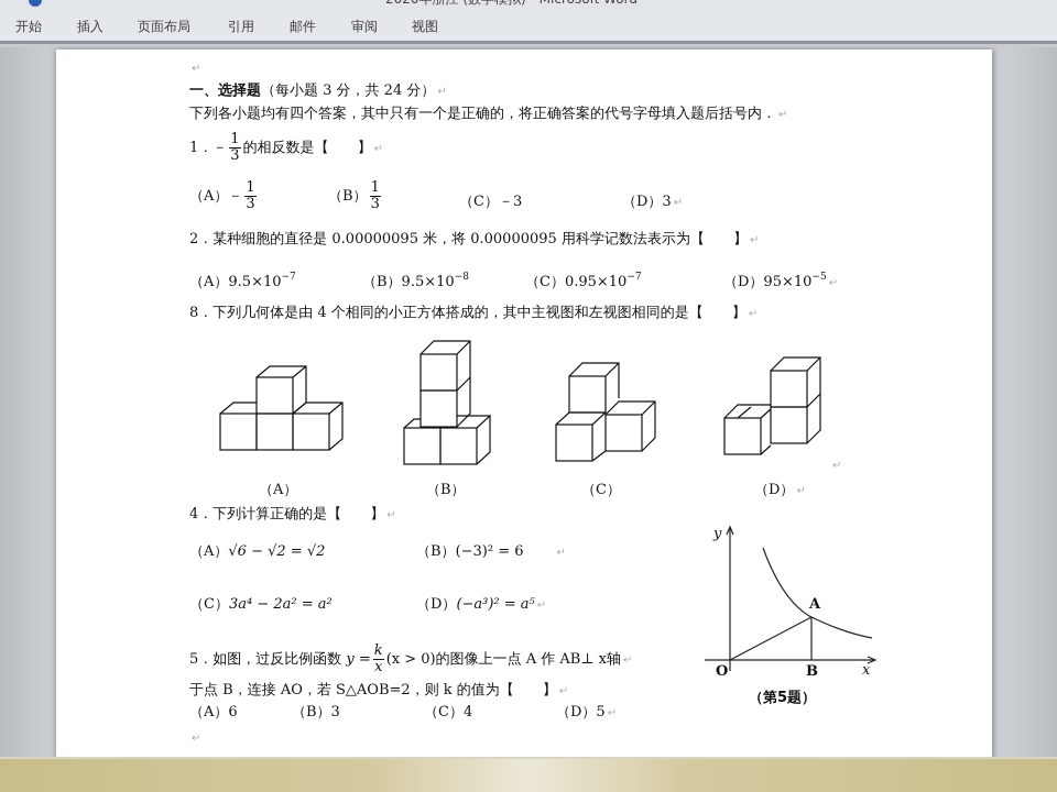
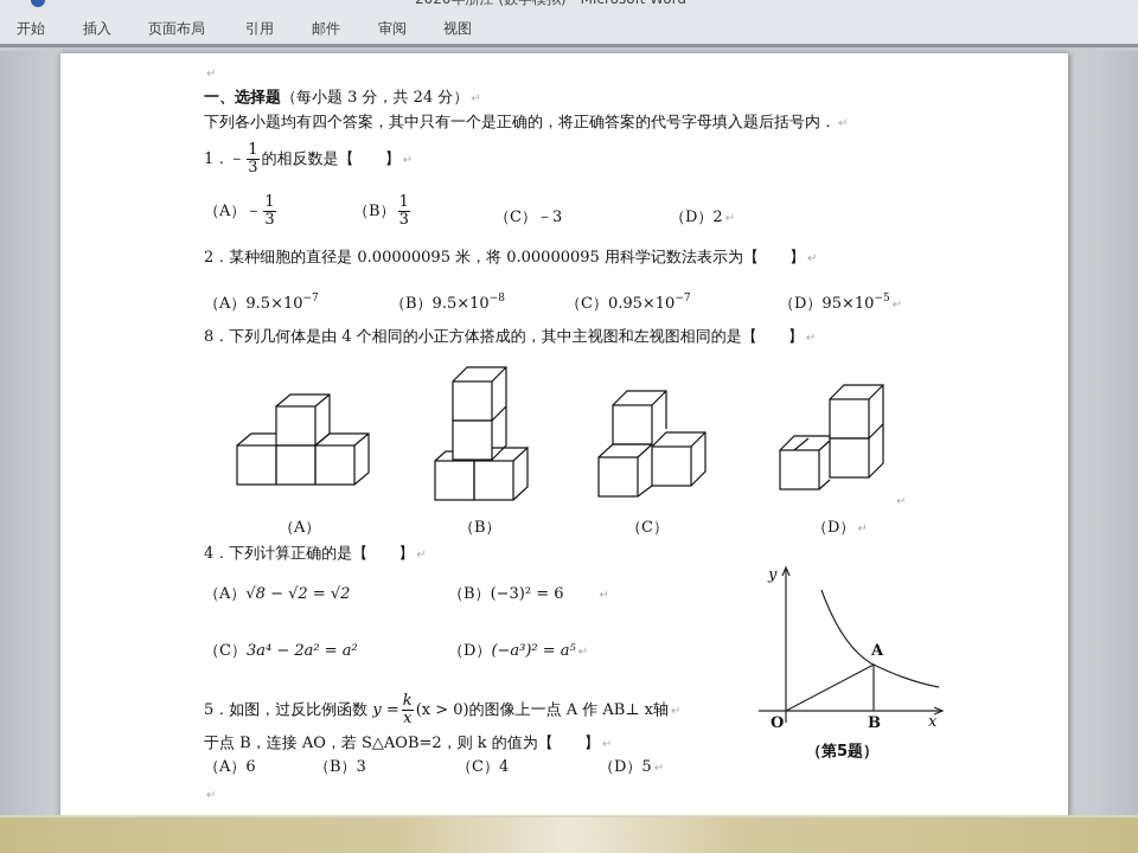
  开始
  插入
  页面布局
  引用
  邮件
  审阅
  视图
  ↵
  一、选择题（每小题 3 分，共 24 分） ↵
  下列各小题均有四个答案，其中只有一个是正确的，将正确答案的代号字母填入题后括号内． ↵
  1．－
  1
  3
  的相反数是【 】 ↵
  （A）－
  1
  3
  （B）
  1
  3
  （C）－3
- （D）3 ↵
+ （D）2 ↵
  2．某种细胞的直径是 0.00000095 米，将 0.00000095 用科学记数法表示为【 】 ↵
  （A）9.5×10−7
  （B）9.5×10−8
  （C）0.95×10−7
  （D）95×10−5↵
  8．下列几何体是由 4 个相同的小正方体搭成的，其中主视图和左视图相同的是【 】 ↵
  ↵
  （A）
  （B）
  （C）
  （D） ↵
  4．下列计算正确的是【 】 ↵
- （A）√6 − √2 = √2
+ （A）√8 − √2 = √2
  （B）(−3)² = 6 ↵
  （C）3a⁴ − 2a² = a²
  （D）(−a³)² = a⁵ ↵
  5．如图，过反比例函数 y =
  k
  x
  (x > 0)的图像上一点 A 作 AB⊥ x轴 ↵
  于点 B，连接 AO，若 S△AOB=2，则 k 的值为【 】 ↵
  （A）6
  （B）3
  （C）4
  （D）5 ↵
  ↵
  y
  x
  O
  A
  B
  （第5题）
